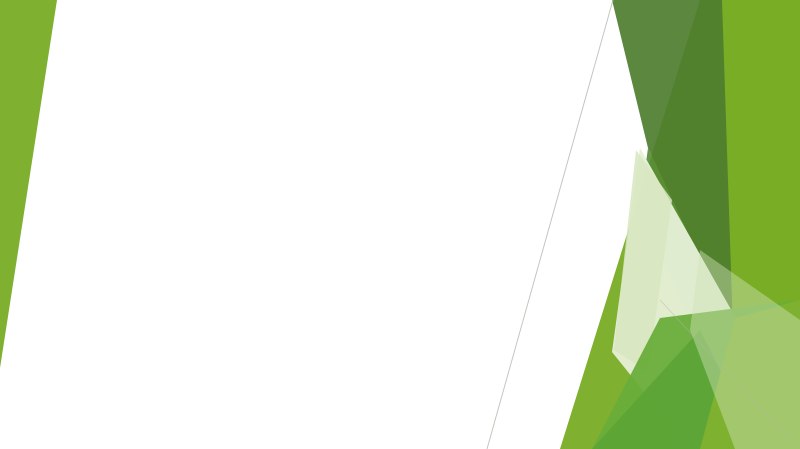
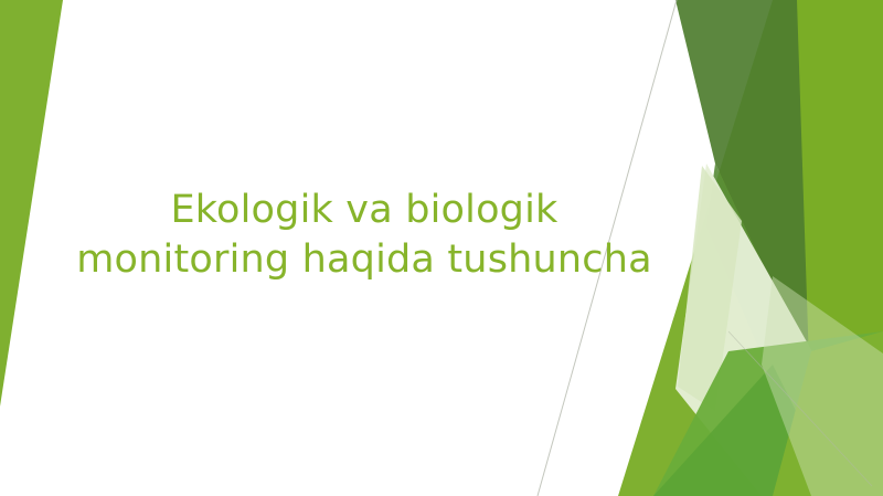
+ Ekologik va biologik
+ monitoring haqida tushuncha
